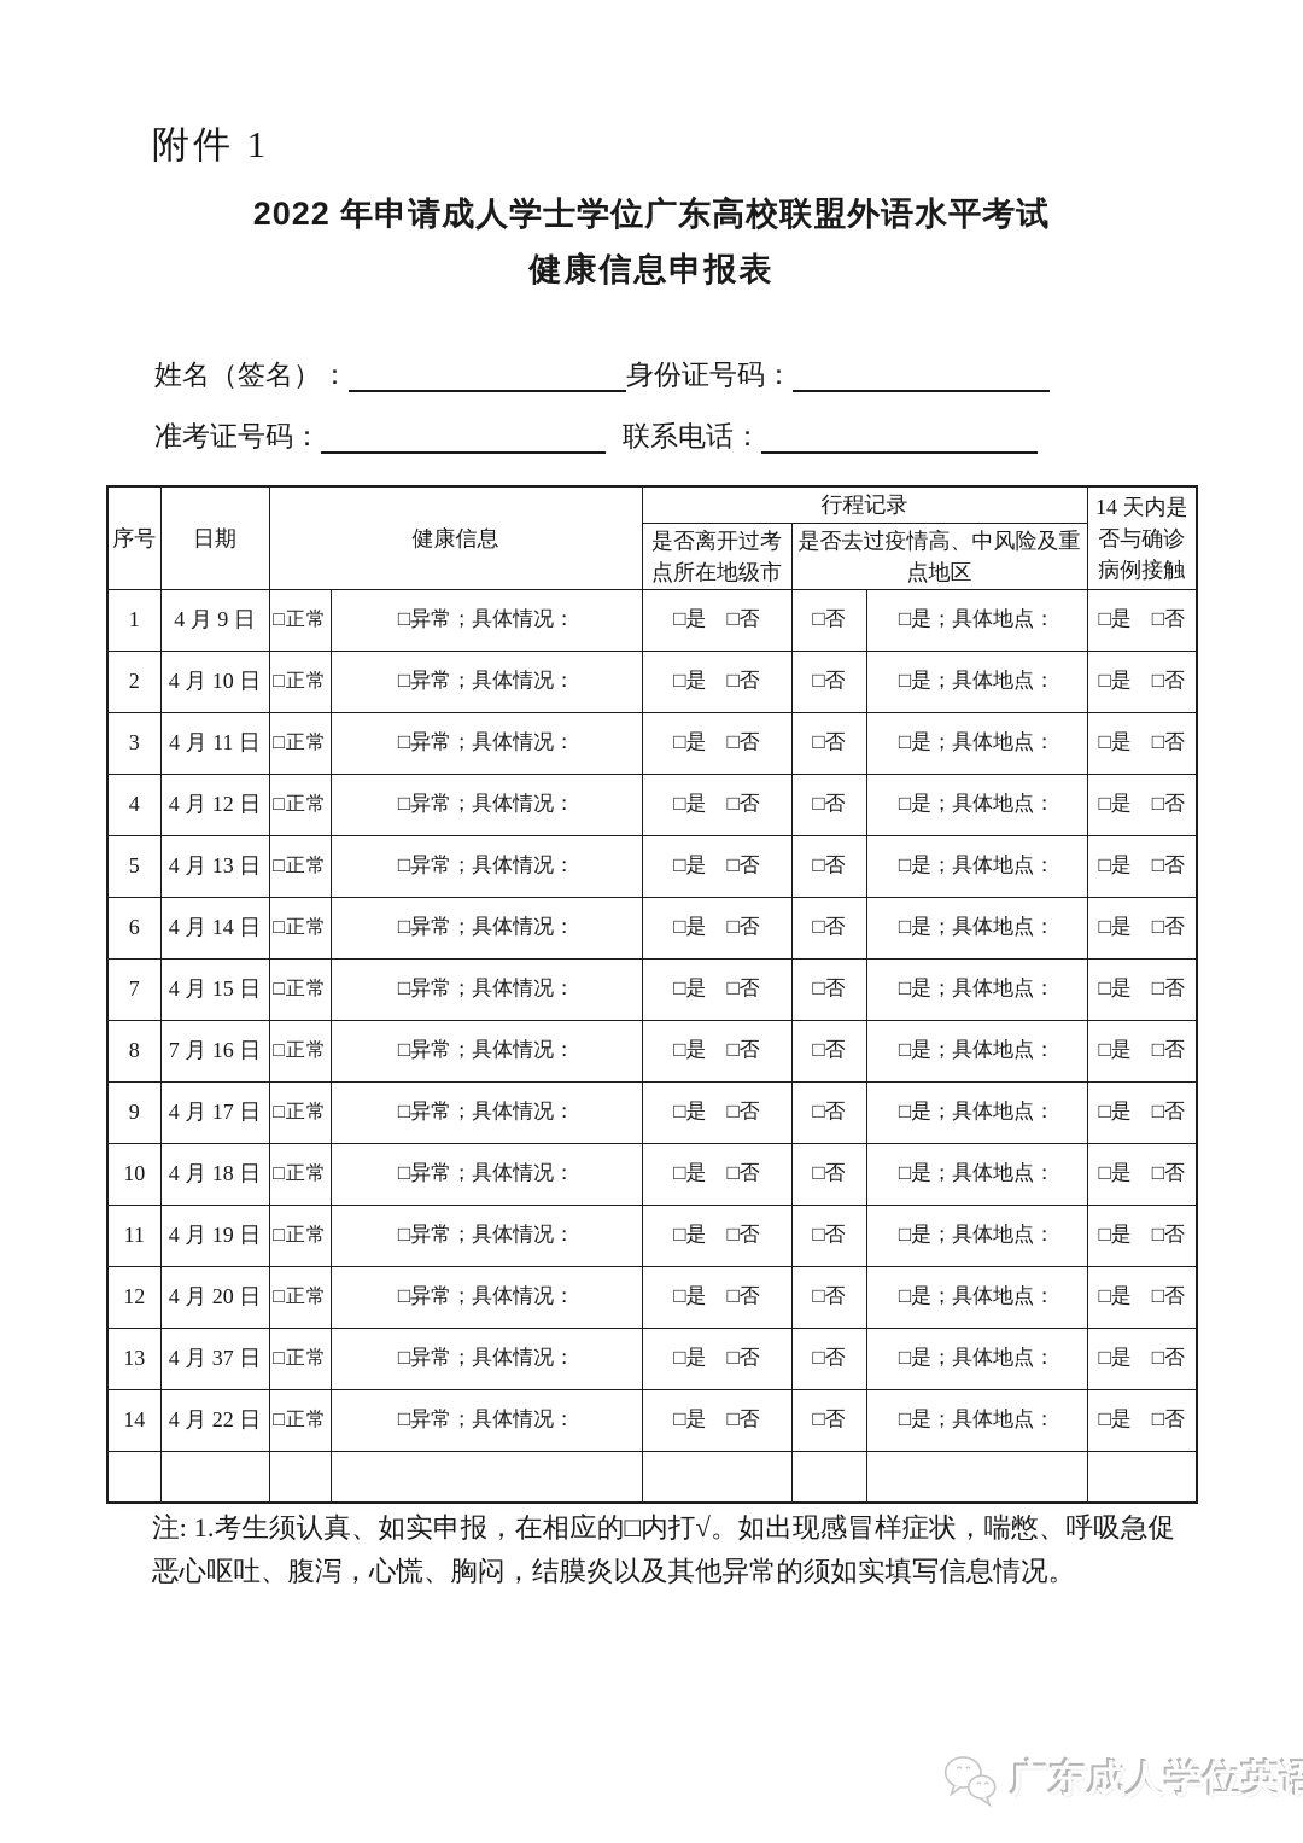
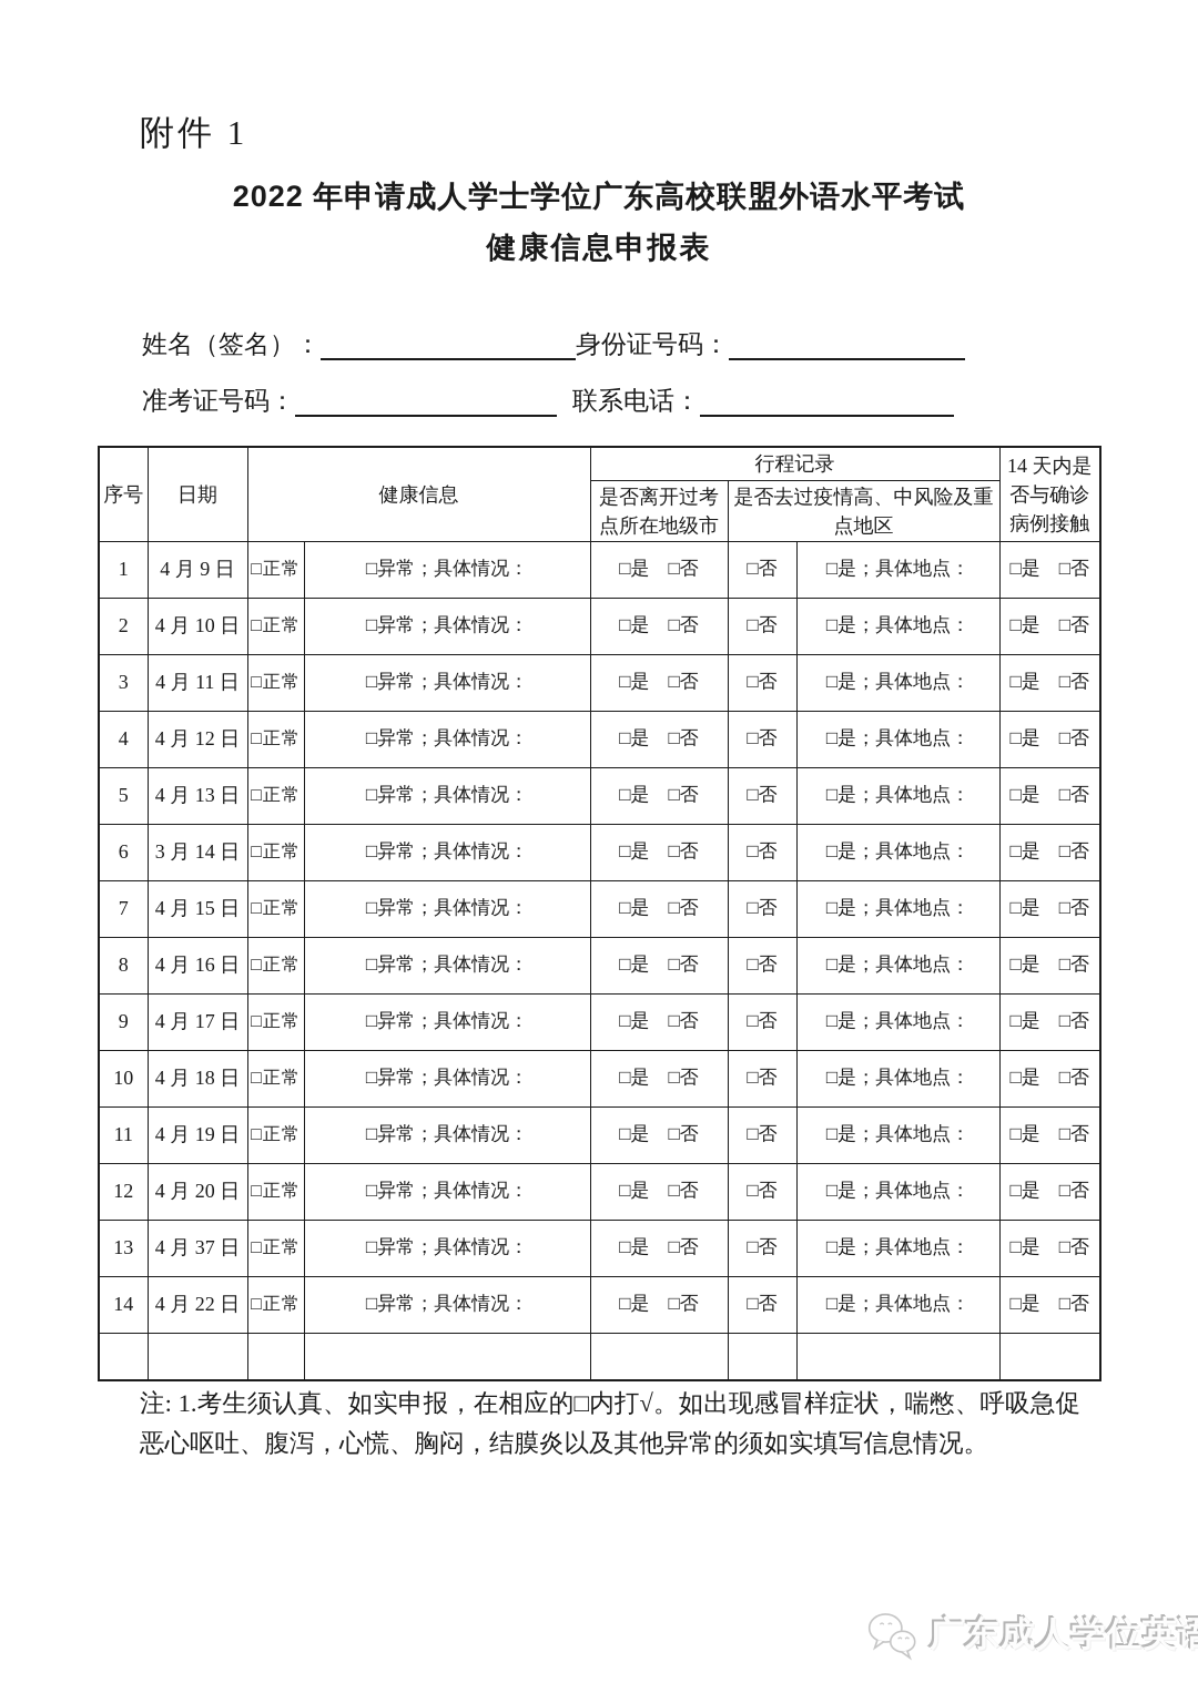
  附件 1
  2022 年申请成人学士学位广东高校联盟外语水平考试
  健康信息申报表
  姓名（签名）： 身份证号码：
  准考证号码： 联系电话：
  序号	日期	健康信息	行程记录	14 天内是否与确诊病例接触
  是否离开过考点所在地级市	是否去过疫情高、中风险及重点地区
  1	4 月 9 日	□正常	□异常；具体情况：	□是 □否	□否	□是；具体地点：	□是 □否
  2	4 月 10 日	□正常	□异常；具体情况：	□是 □否	□否	□是；具体地点：	□是 □否
  3	4 月 11 日	□正常	□异常；具体情况：	□是 □否	□否	□是；具体地点：	□是 □否
  4	4 月 12 日	□正常	□异常；具体情况：	□是 □否	□否	□是；具体地点：	□是 □否
  5	4 月 13 日	□正常	□异常；具体情况：	□是 □否	□否	□是；具体地点：	□是 □否
- 6	4 月 14 日	□正常	□异常；具体情况：	□是 □否	□否	□是；具体地点：	□是 □否
+ 6	3 月 14 日	□正常	□异常；具体情况：	□是 □否	□否	□是；具体地点：	□是 □否
  7	4 月 15 日	□正常	□异常；具体情况：	□是 □否	□否	□是；具体地点：	□是 □否
- 8	7 月 16 日	□正常	□异常；具体情况：	□是 □否	□否	□是；具体地点：	□是 □否
+ 8	4 月 16 日	□正常	□异常；具体情况：	□是 □否	□否	□是；具体地点：	□是 □否
  9	4 月 17 日	□正常	□异常；具体情况：	□是 □否	□否	□是；具体地点：	□是 □否
  10	4 月 18 日	□正常	□异常；具体情况：	□是 □否	□否	□是；具体地点：	□是 □否
  11	4 月 19 日	□正常	□异常；具体情况：	□是 □否	□否	□是；具体地点：	□是 □否
  12	4 月 20 日	□正常	□异常；具体情况：	□是 □否	□否	□是；具体地点：	□是 □否
  13	4 月 37 日	□正常	□异常；具体情况：	□是 □否	□否	□是；具体地点：	□是 □否
  14	4 月 22 日	□正常	□异常；具体情况：	□是 □否	□否	□是；具体地点：	□是 □否
  注: 1.考生须认真、如实申报，在相应的□内打√。如出现感冒样症状，喘憋、呼吸急促恶心呕吐、腹泻，心慌、胸闷，结膜炎以及其他异常的须如实填写信息情况。
  广东成人学位英语
